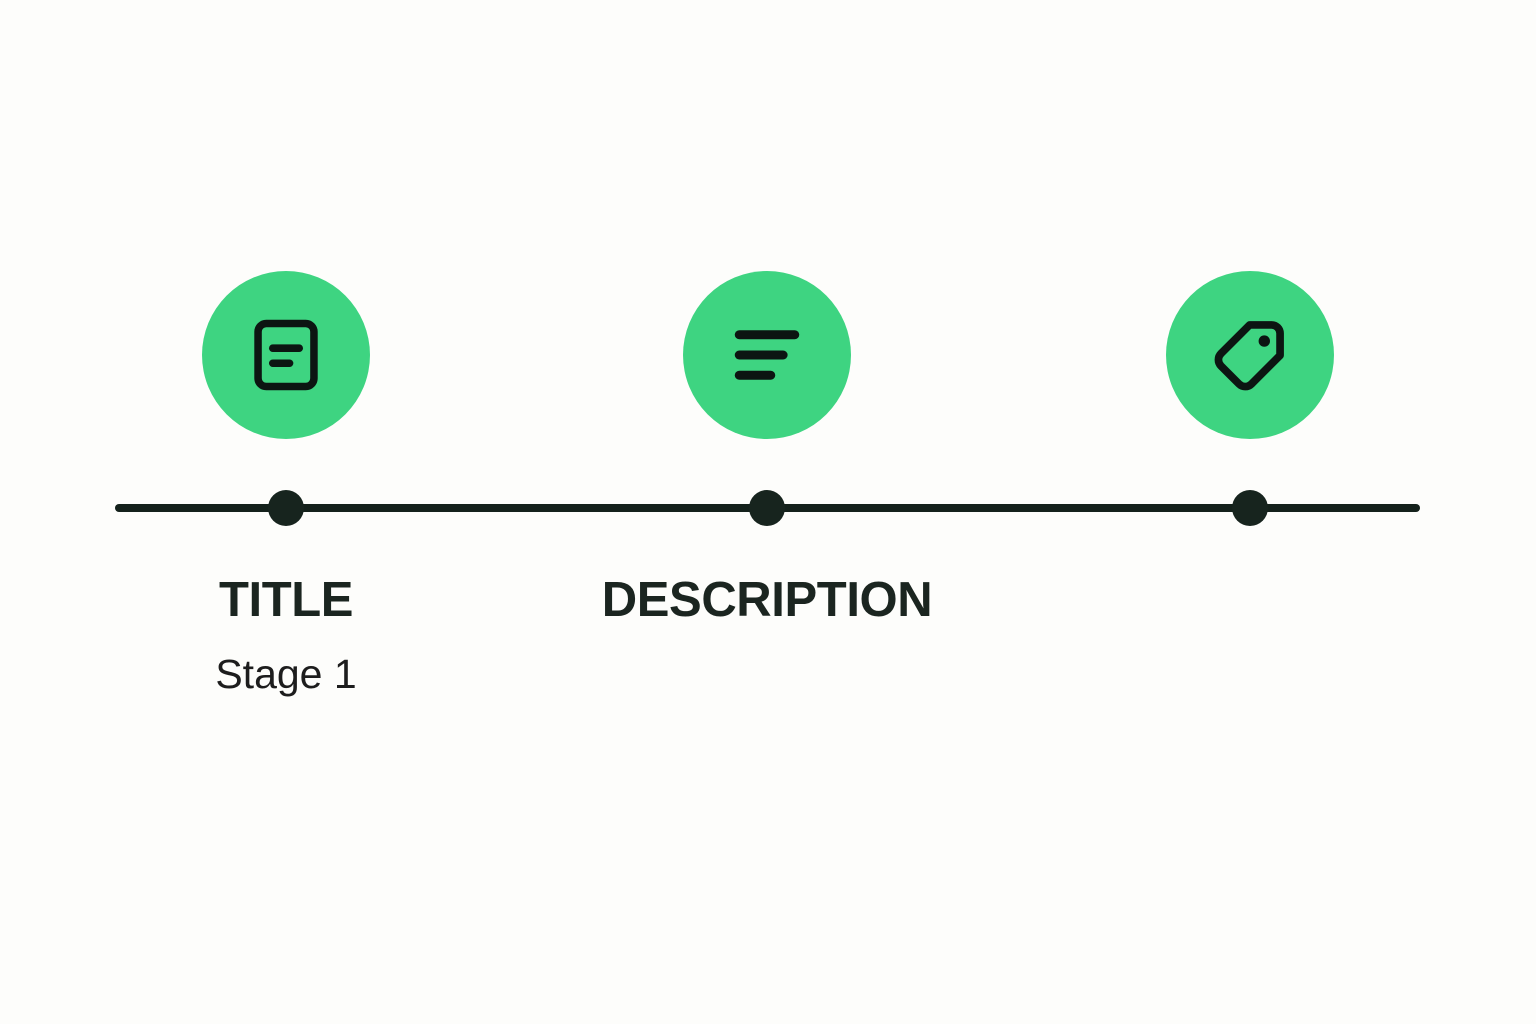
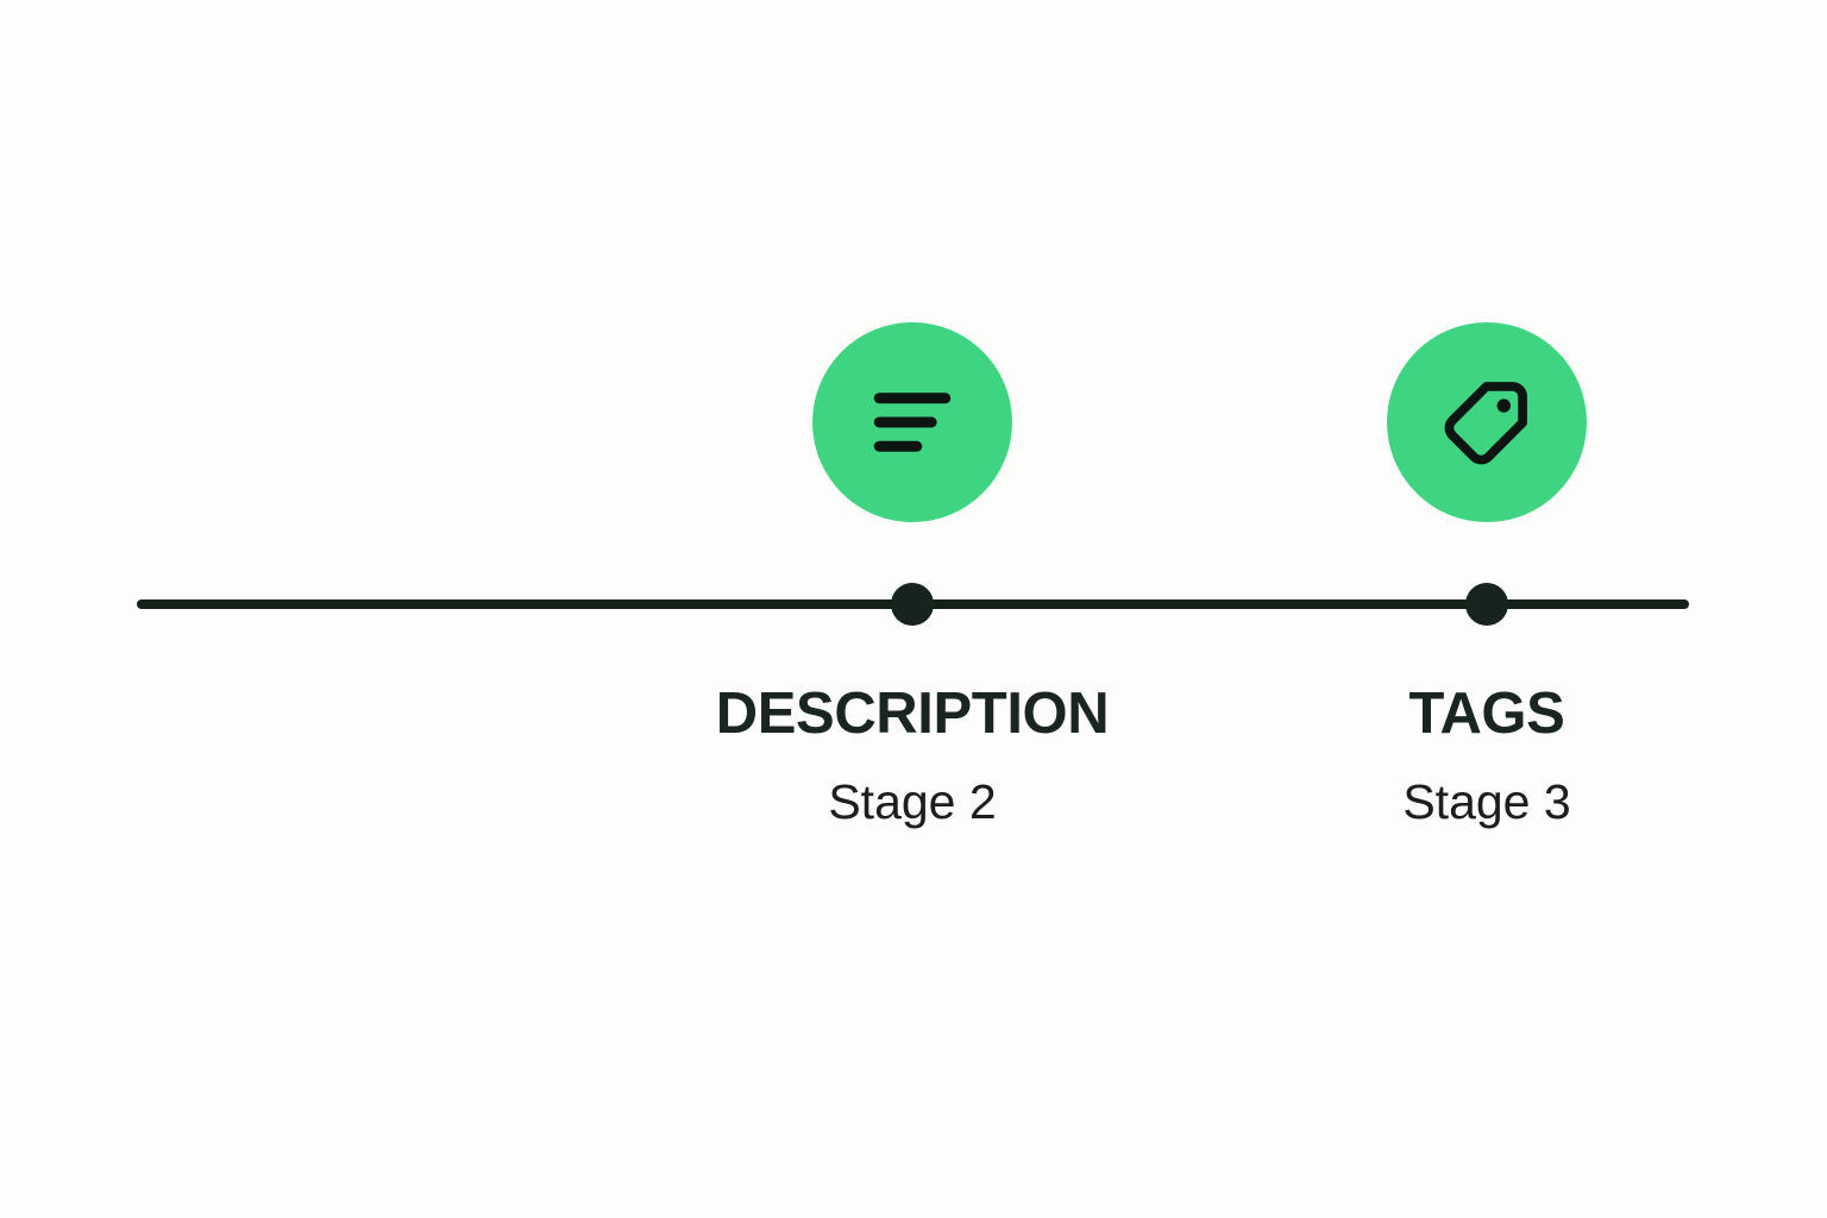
- TITLE
- Stage 1
  DESCRIPTION
+ Stage 2
+ TAGS
+ Stage 3
